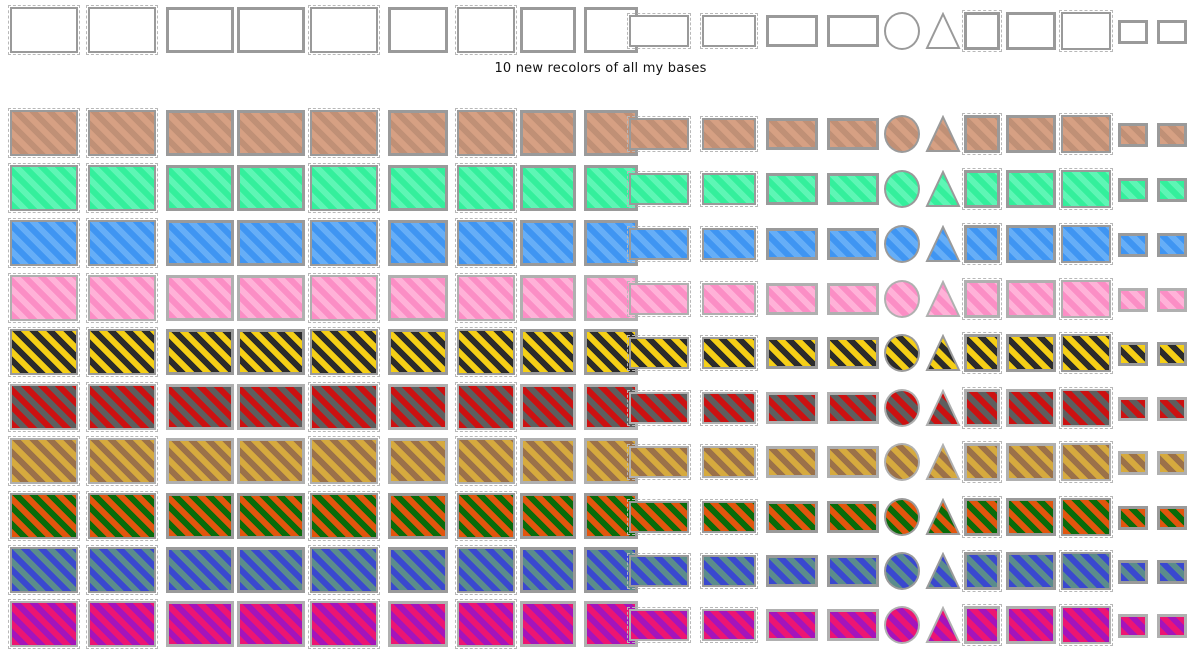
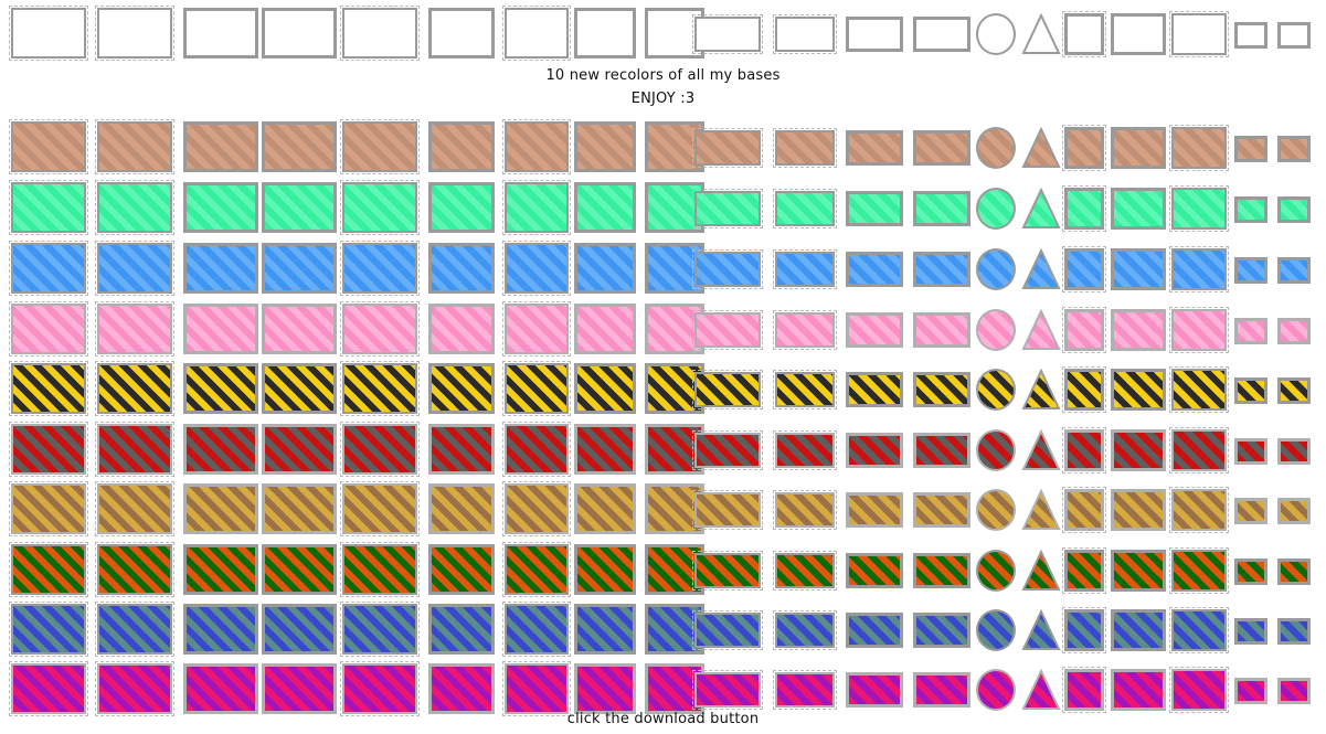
  10 new recolors of all my bases
+ ENJOY :3
+ click the download button
